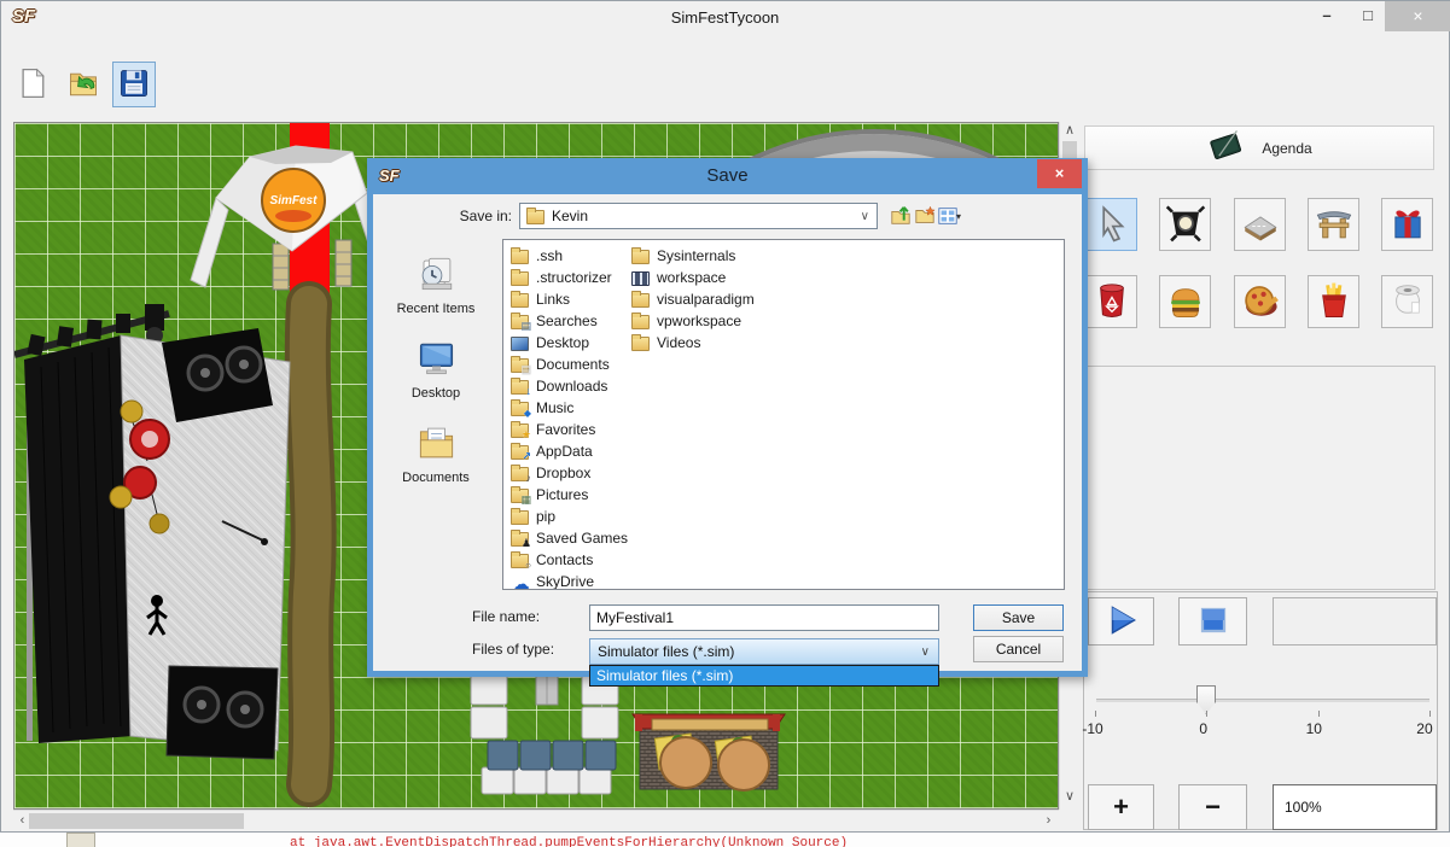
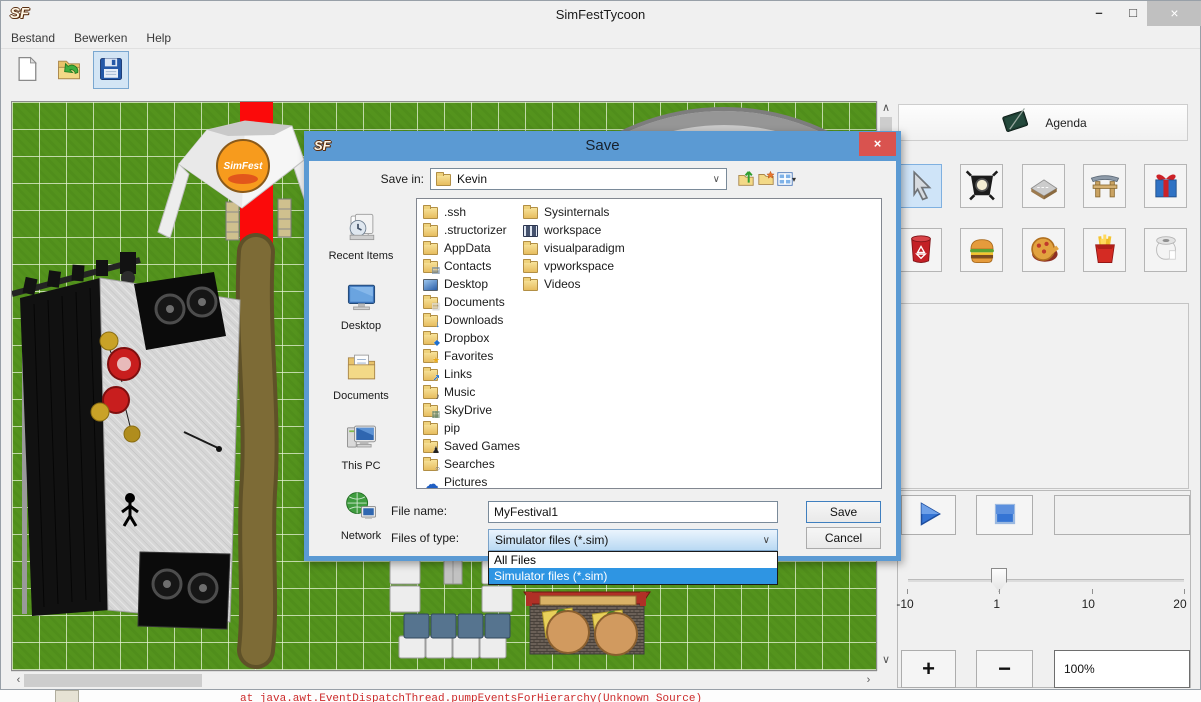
  SF
  SimFestTycoon
  –
  □
  ×
+ Bestand
+ Bewerken
+ Help
  SimFest
  ∧
  ∨
  ‹
  ›
  Agenda
  -10
- 0
+ 1
  10
  20
  +
  −
  100%
  SF
  Save
  ×
  Save in:
  Kevin
  ∨
  ▾
  Recent Items
  Desktop
  Documents
+ This PC
+ Network
  .ssh
  .structorizer
- Links
+ AppData
- Searches
+ Contacts
  Desktop
  Documents
  Downloads
- Music
+ Dropbox
  Favorites
- AppData
+ Links
- Dropbox
+ Music
- Pictures
+ SkyDrive
  pip
  Saved Games
- Contacts
+ Searches
- SkyDrive
+ Pictures
  Sysinternals
  workspace
  visualparadigm
  vpworkspace
  Videos
  File name:
  MyFestival1
  Files of type:
  Simulator files (*.sim)
  ∨
  Save
  Cancel
+ All Files
  Simulator files (*.sim)
  at java.awt.EventDispatchThread.pumpEventsForHierarchy(Unknown Source)
